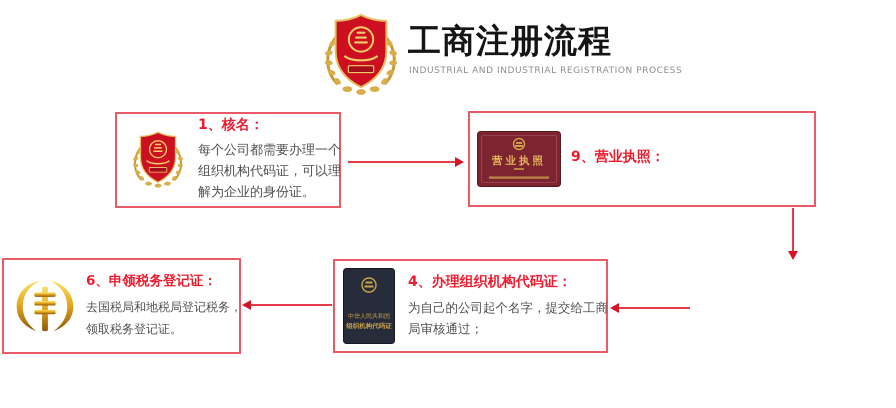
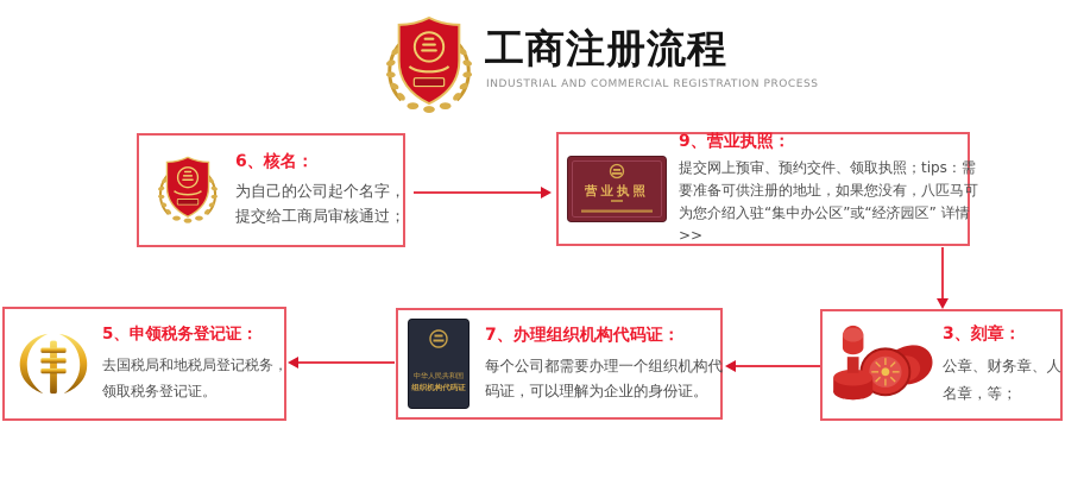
  工商注册流程
- INDUSTRIAL AND INDUSTRIAL REGISTRATION PROCESS
+ INDUSTRIAL AND COMMERCIAL REGISTRATION PROCESS
- 1、核名：
+ 6、核名：
- 每个公司都需要办理一个组织机构代码证，可以理解为企业的身份证。
+ 为自己的公司起个名字，提交给工商局审核通过；
  营业执照
  9、营业执照：
+ 提交网上预审、预约交件、领取执照；tips：需要准备可供注册的地址，如果您没有，八匹马可为您介绍入驻“集中办公区”或“经济园区” 详情 >>
+ 3、刻章：
+ 公章、财务章、人名章，等；
  组织机构代码证
- 4、办理组织机构代码证：
+ 7、办理组织机构代码证：
- 为自己的公司起个名字，提交给工商局审核通过；
+ 每个公司都需要办理一个组织机构代码证，可以理解为企业的身份证。
- 6、申领税务登记证：
+ 5、申领税务登记证：
  去国税局和地税局登记税务，领取税务登记证。
